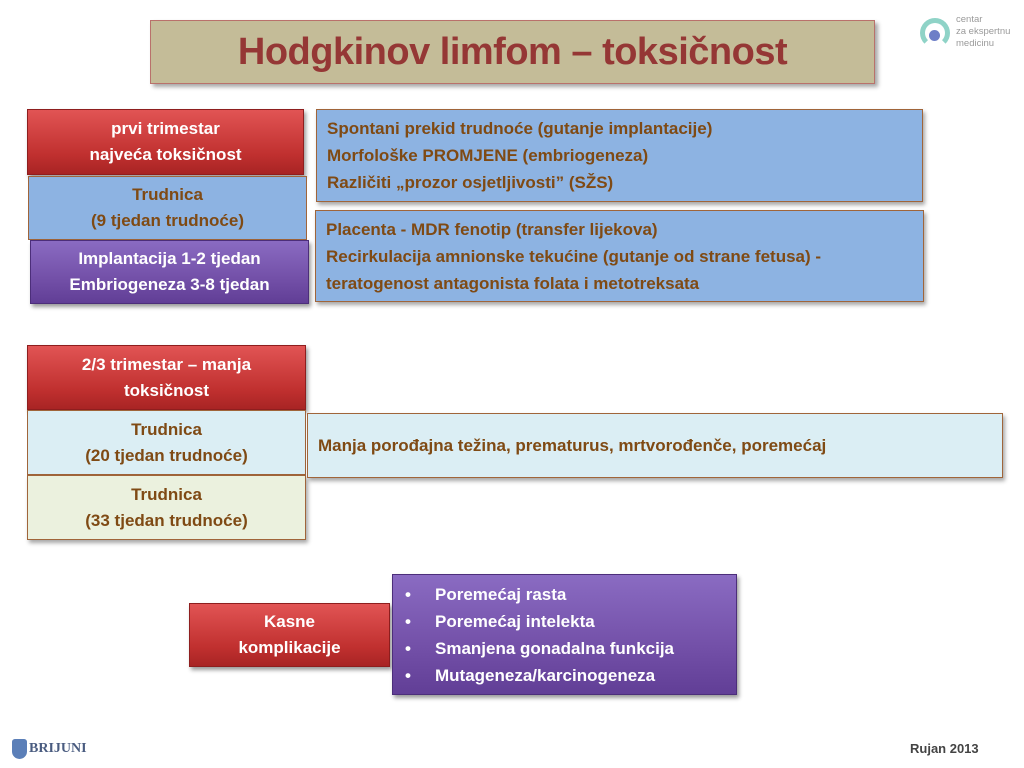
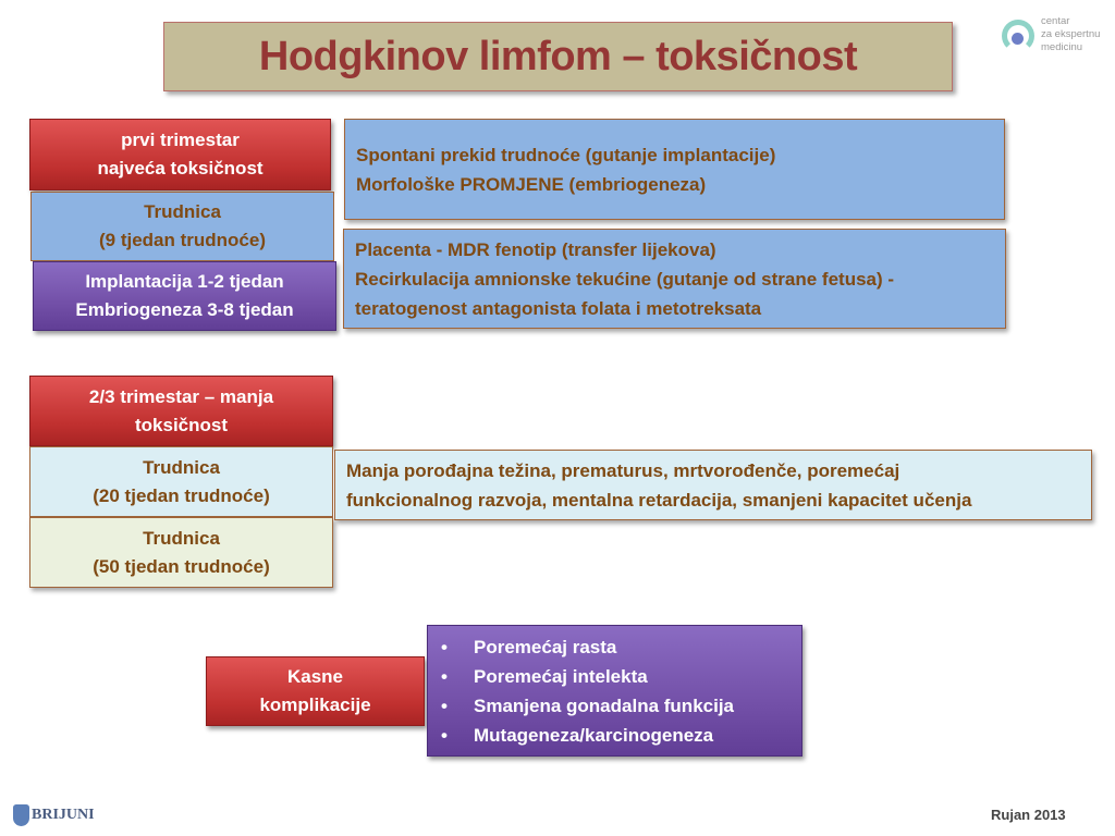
  Hodgkinov limfom – toksičnost
  centar
  za ekspertnu
  medicinu
  prvi trimestar
  najveća toksičnost
  Trudnica
  (9 tjedan trudnoće)
  Implantacija 1-2 tjedan
  Embriogeneza 3-8 tjedan
  Spontani prekid trudnoće (gutanje implantacije)
  Morfološke PROMJENE (embriogeneza)
- Različiti „prozor osjetljivosti” (SŽS)
  Placenta - MDR fenotip (transfer lijekova)
  Recirkulacija amnionske tekućine (gutanje od strane fetusa) -
  teratogenost antagonista folata i metotreksata
  2/3 trimestar – manja
  toksičnost
  Trudnica
  (20 tjedan trudnoće)
  Trudnica
- (33 tjedan trudnoće)
+ (50 tjedan trudnoće)
  Manja porođajna težina, prematurus, mrtvorođenče, poremećaj
+ funkcionalnog razvoja, mentalna retardacija, smanjeni kapacitet učenja
  Kasne
  komplikacije
  •
  Poremećaj rasta
  •
  Poremećaj intelekta
  •
  Smanjena gonadalna funkcija
  •
  Mutageneza/karcinogeneza
  BRIJUNI
  Rujan 2013
